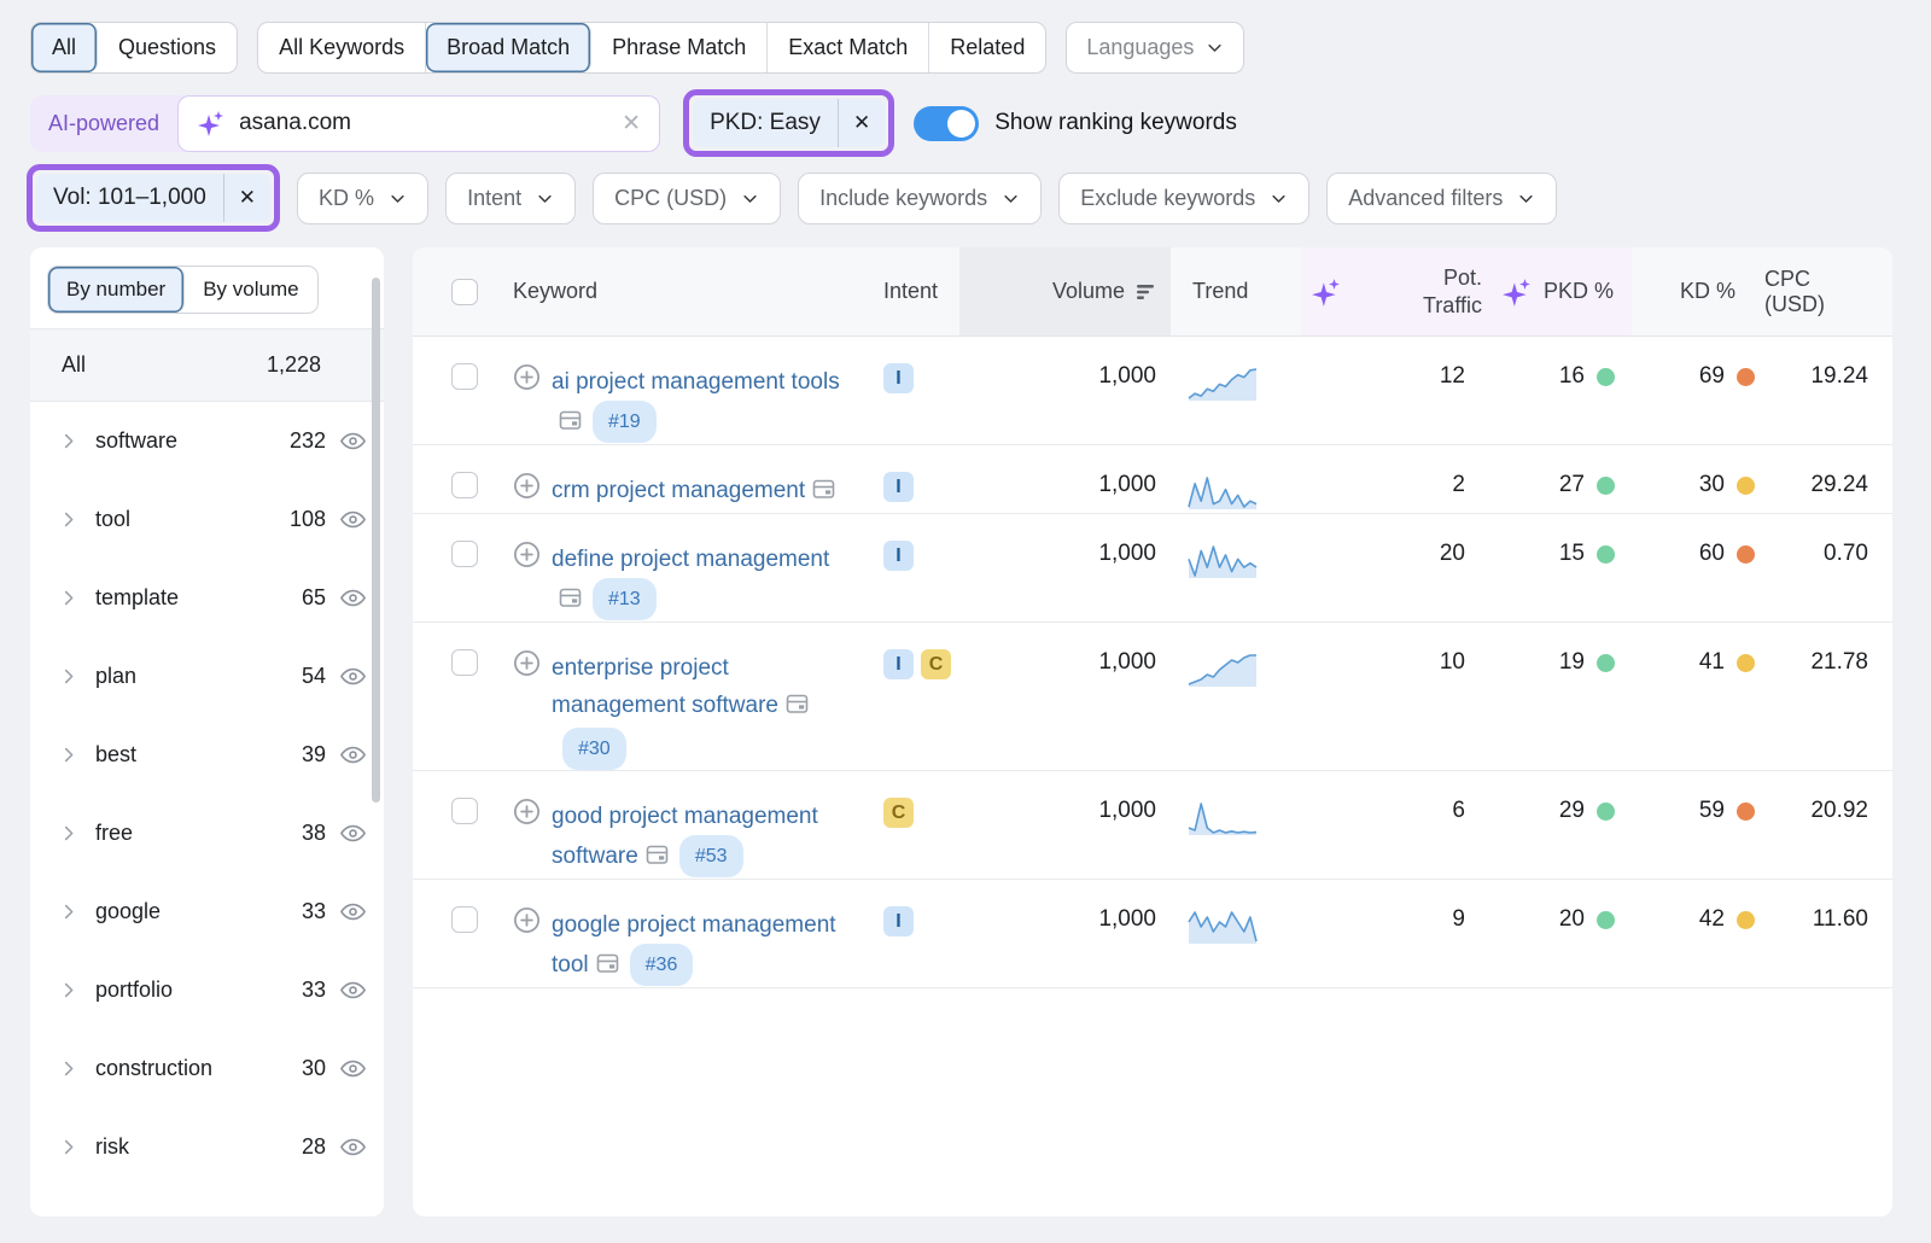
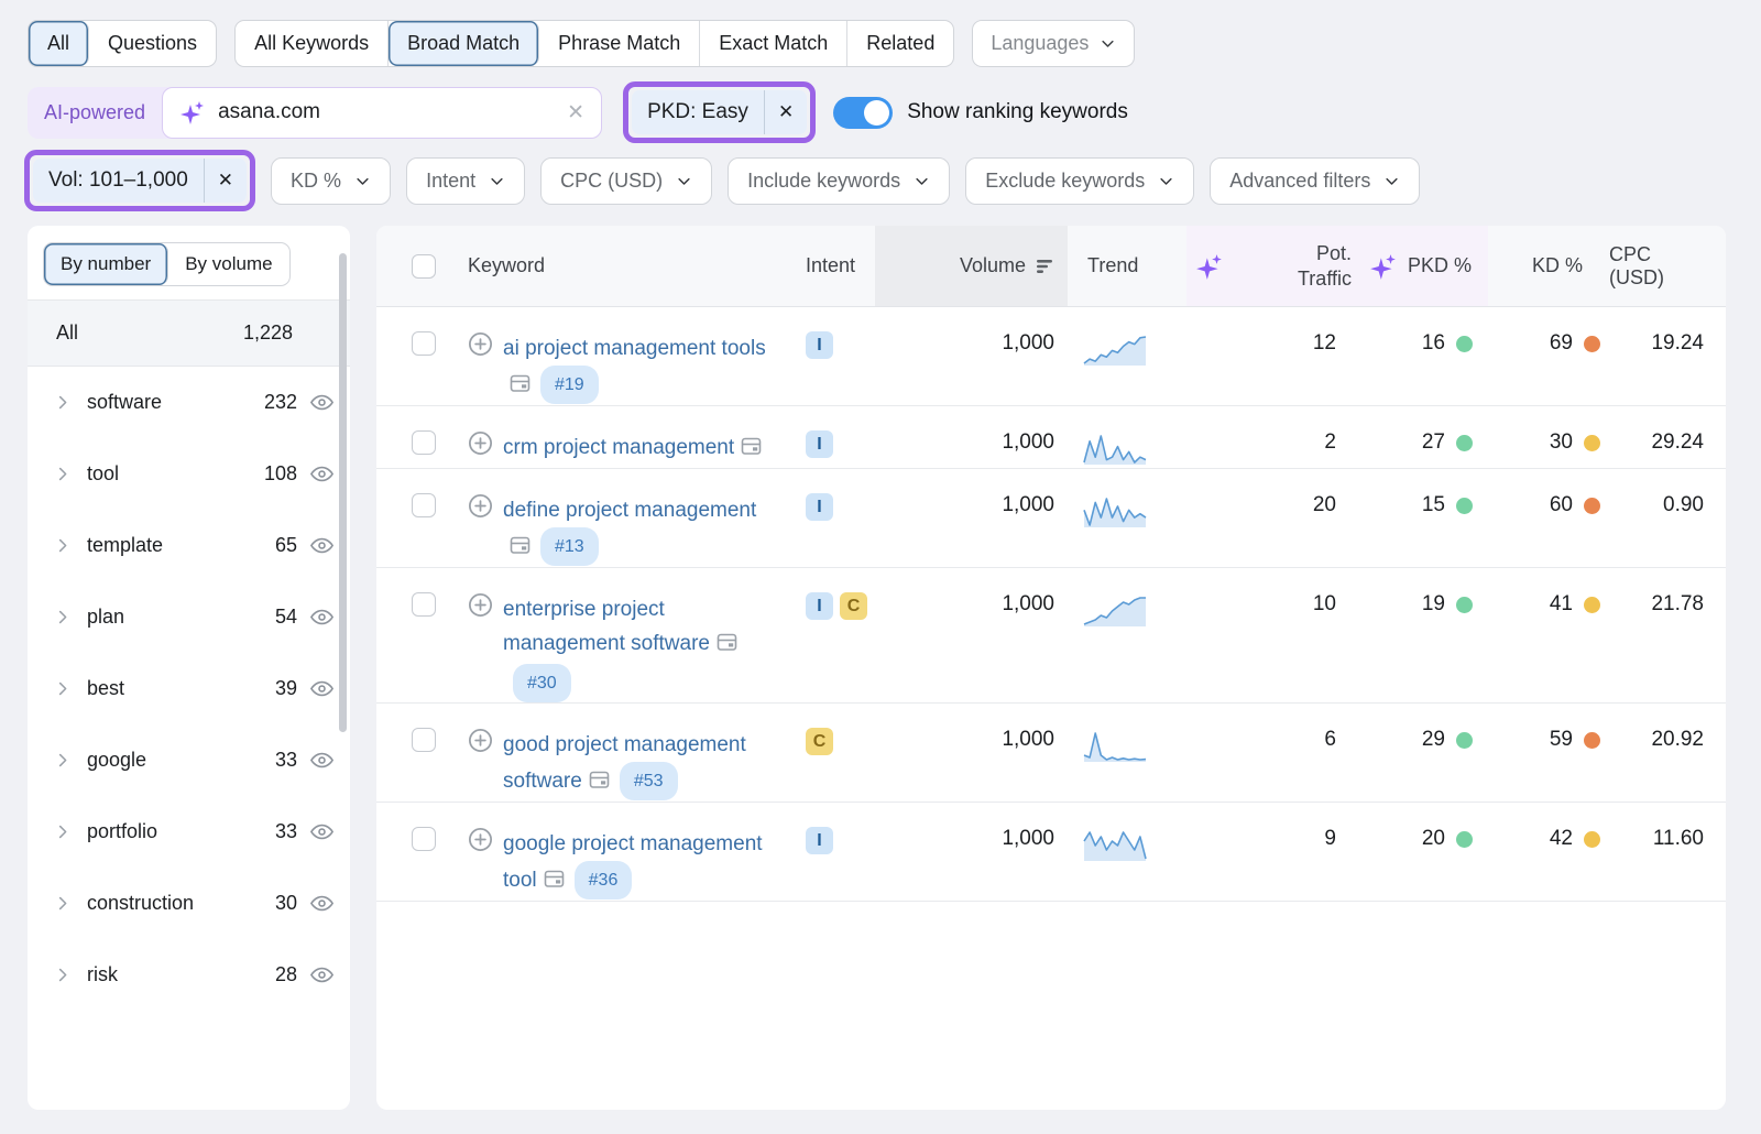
  All
  Questions
  All Keywords
  Broad Match
  Phrase Match
  Exact Match
  Related
  Languages
  AI-powered
  asana.com
  ✕
  PKD: Easy
  ✕
  Show ranking keywords
  Vol: 101–1,000
  ✕
  KD %
  Intent
  CPC (USD)
  Include keywords
  Exclude keywords
  Advanced filters
  By number
  By volume
  All
  1,228
  software
  232
  tool
  108
  template
  65
  plan
  54
  best
  39
- free
- 38
  google
  33
  portfolio
  33
  construction
  30
  risk
  28
  Keyword
  Intent
  Volume
  Trend
  Pot.
  Traffic
  PKD %
  KD %
  CPC (USD)
  ai project management tools#19
  I
  1,000
  12
  16
  69
  19.24
  crm project management
  I
  1,000
  2
  27
  30
  29.24
  define project management#13
  I
  1,000
  20
  15
  60
- 0.70
+ 0.90
  enterprise project management software#30
  I
  C
  1,000
  10
  19
  41
  21.78
  good project management software #53
  C
  1,000
  6
  29
  59
  20.92
  google project management tool #36
  I
  1,000
  9
  20
  42
  11.60
